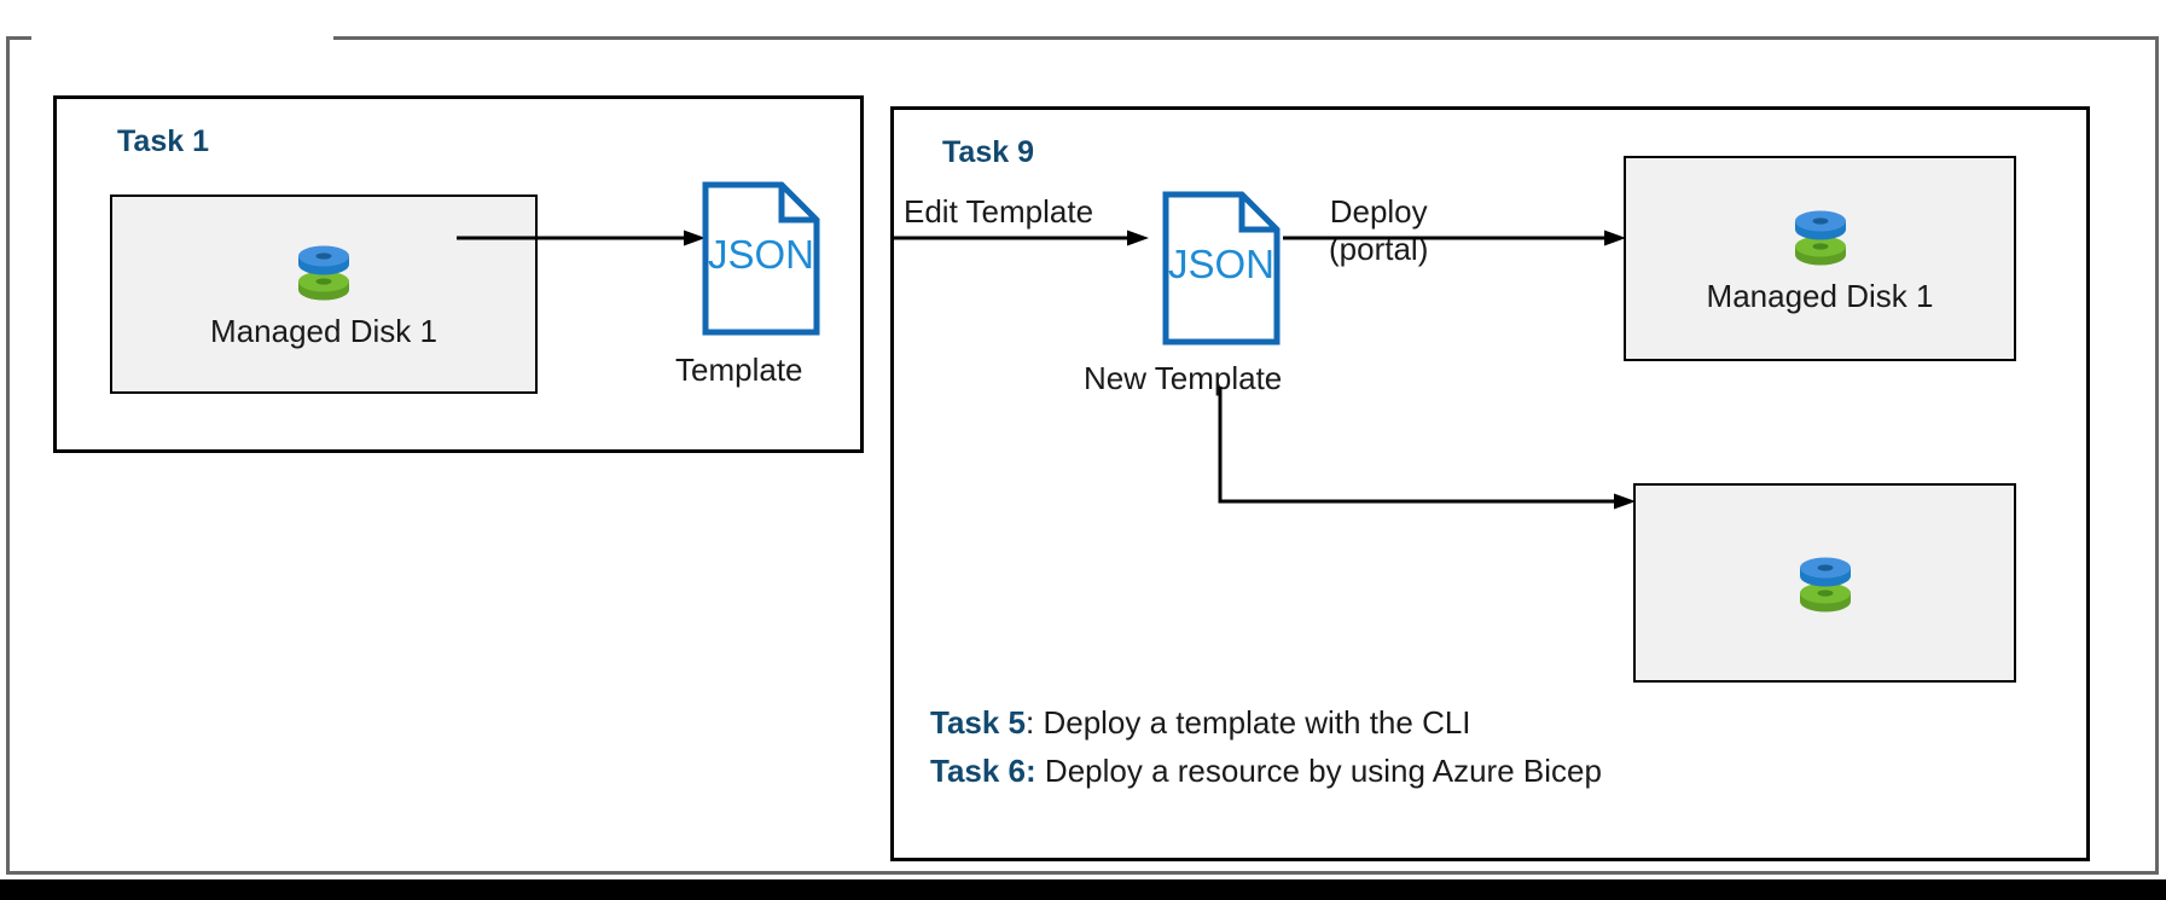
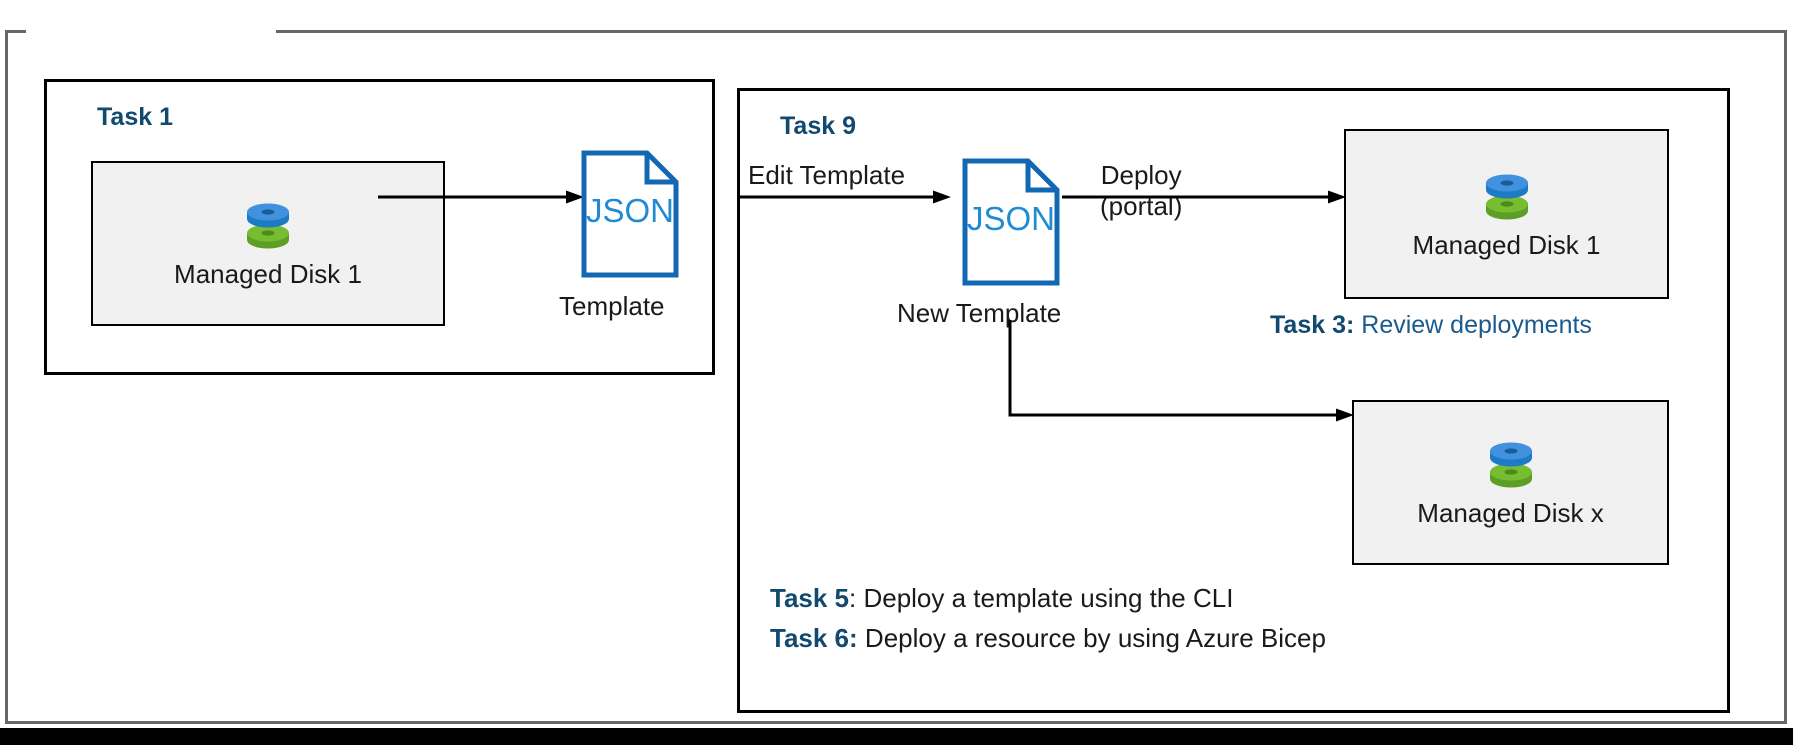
  Task 1
  Managed Disk 1
  JSON
  Template
  Task 9
  Edit Template
  JSON
  New Template
  Deploy
  (portal)
  Managed Disk 1
+ Task 3: Review deployments
+ Managed Disk x
- Task 5: Deploy a template with the CLI
+ Task 5: Deploy a template using the CLI
  Task 6: Deploy a resource by using Azure Bicep
